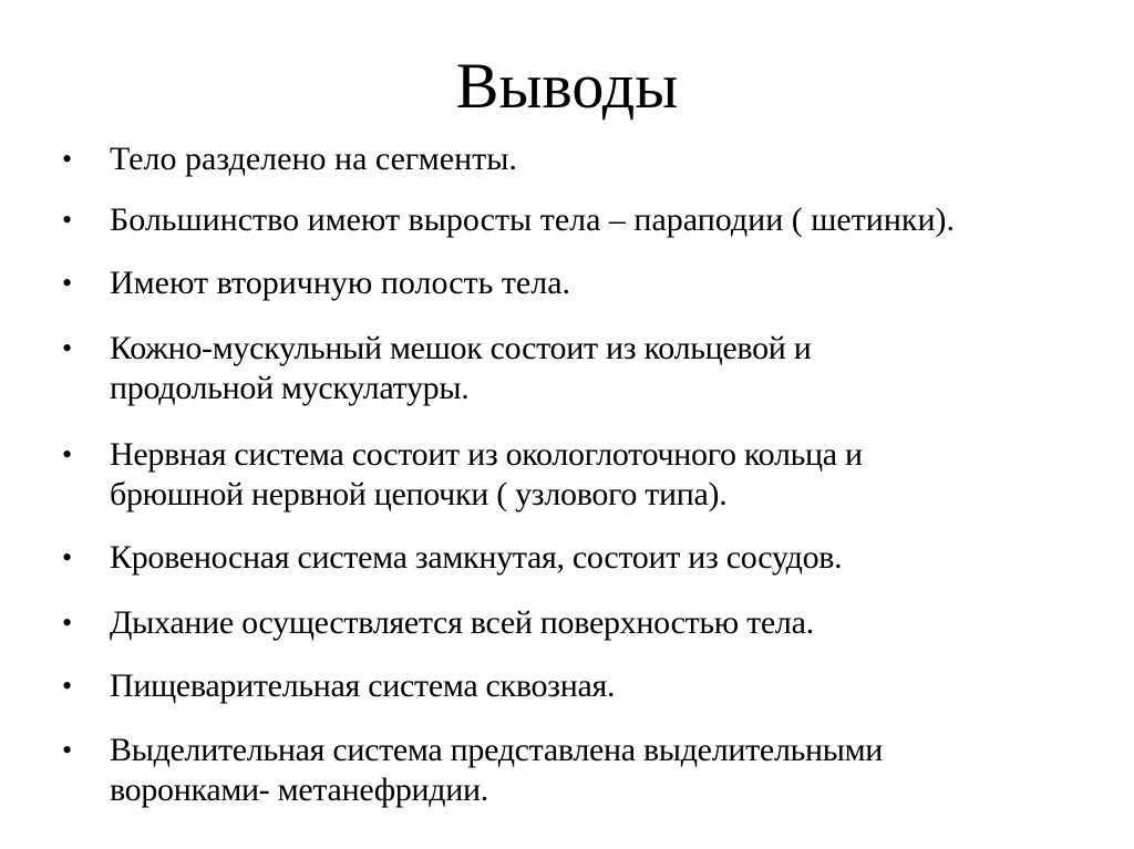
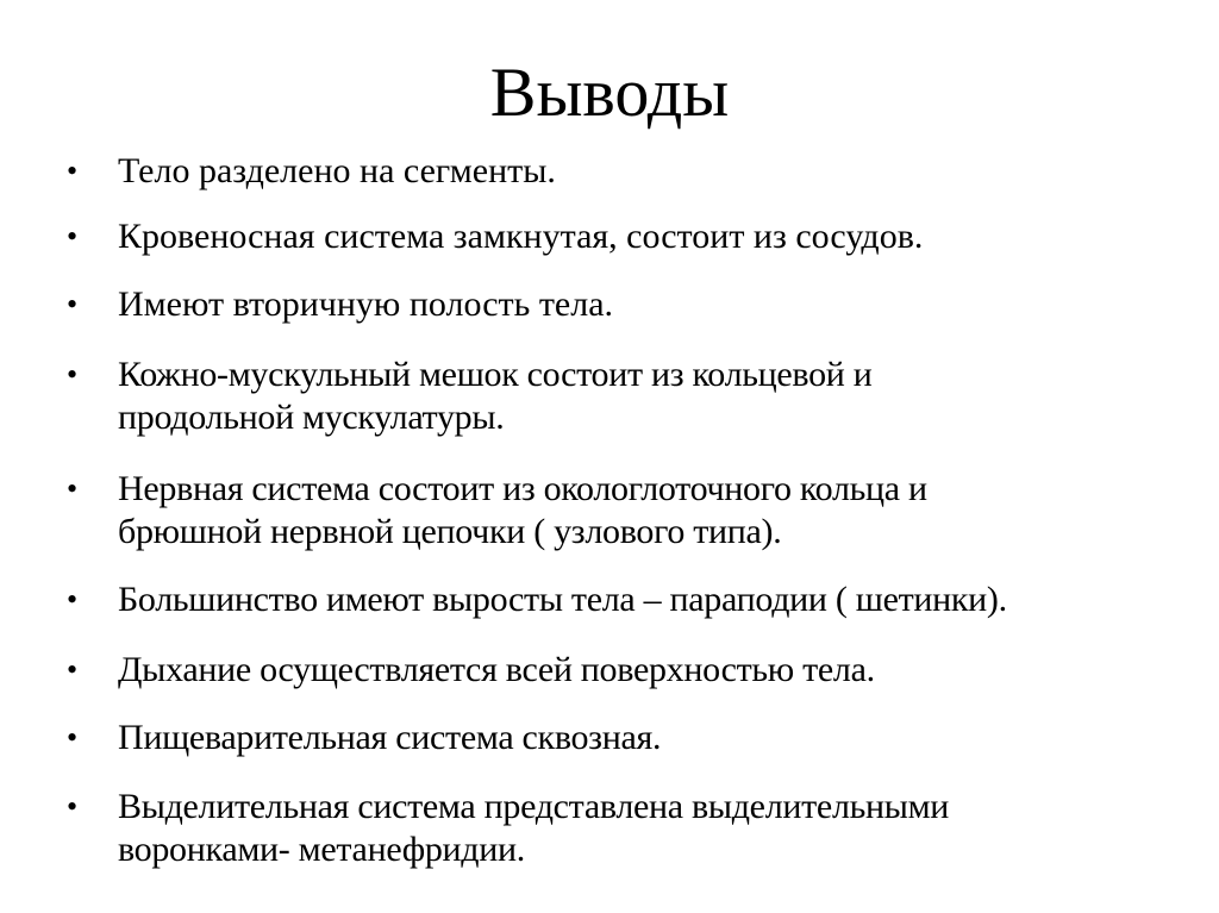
  Выводы
  •
  Тело разделено на сегменты.
  •
- Большинство имеют выросты тела – параподии ( шетинки).
+ Кровеносная система замкнутая, состоит из сосудов.
  •
  Имеют вторичную полость тела.
  •
  Кожно-мускульный мешок состоит из кольцевой и
  продольной мускулатуры.
  •
  Нервная система состоит из окологлоточного кольца и
  брюшной нервной цепочки ( узлового типа).
  •
- Кровеносная система замкнутая, состоит из сосудов.
+ Большинство имеют выросты тела – параподии ( шетинки).
  •
  Дыхание осуществляется всей поверхностью тела.
  •
  Пищеварительная система сквозная.
  •
  Выделительная система представлена выделительными
  воронками- метанефридии.
